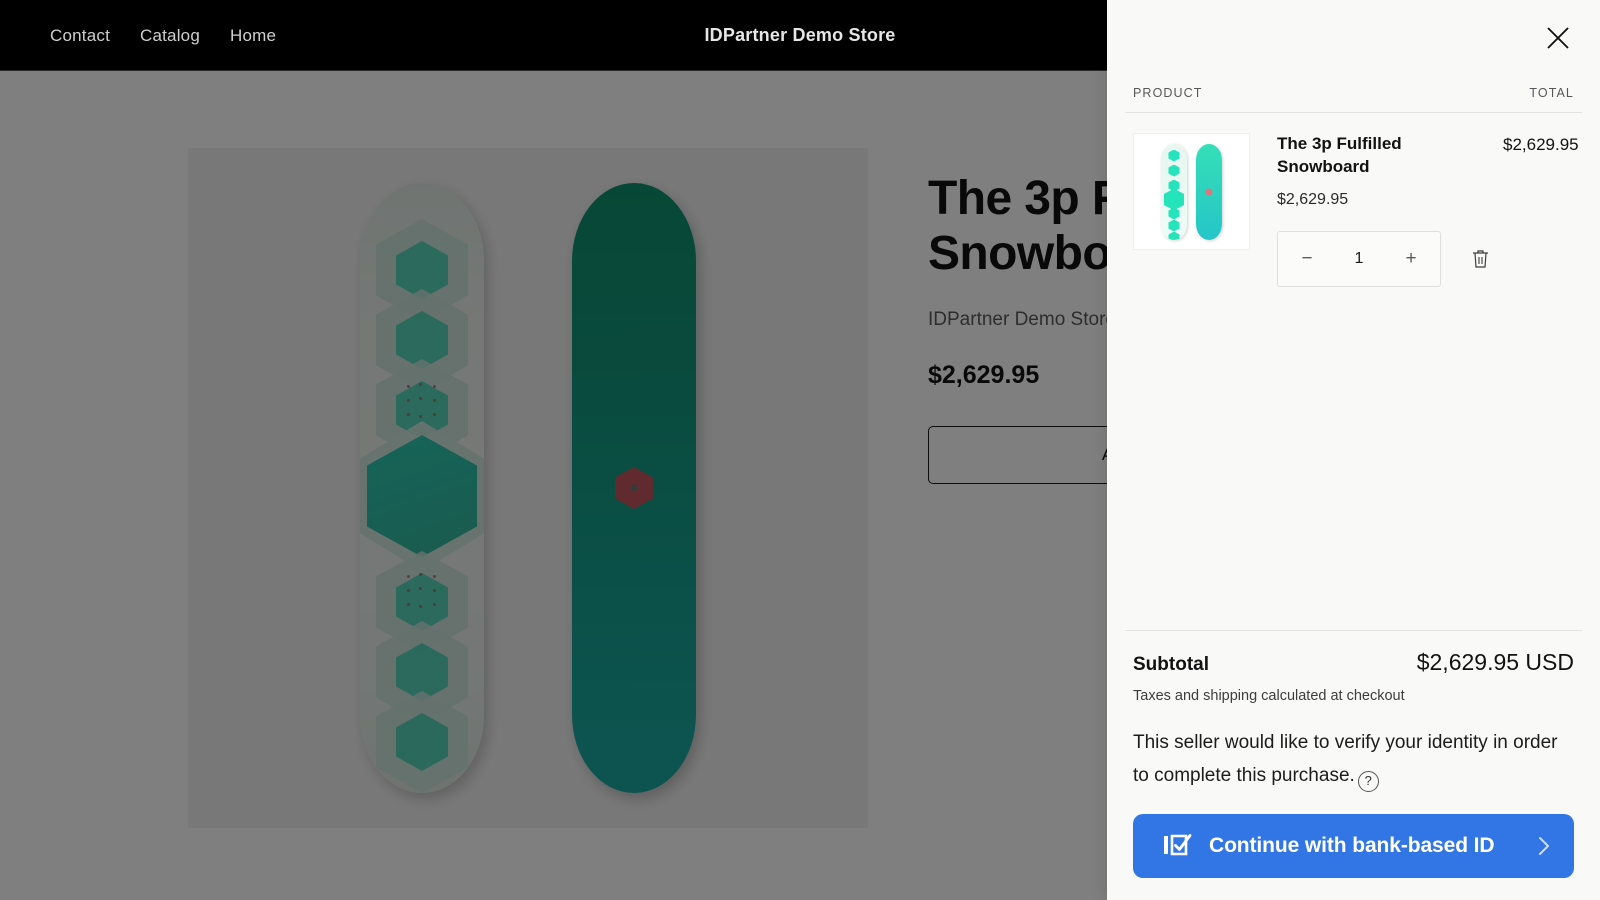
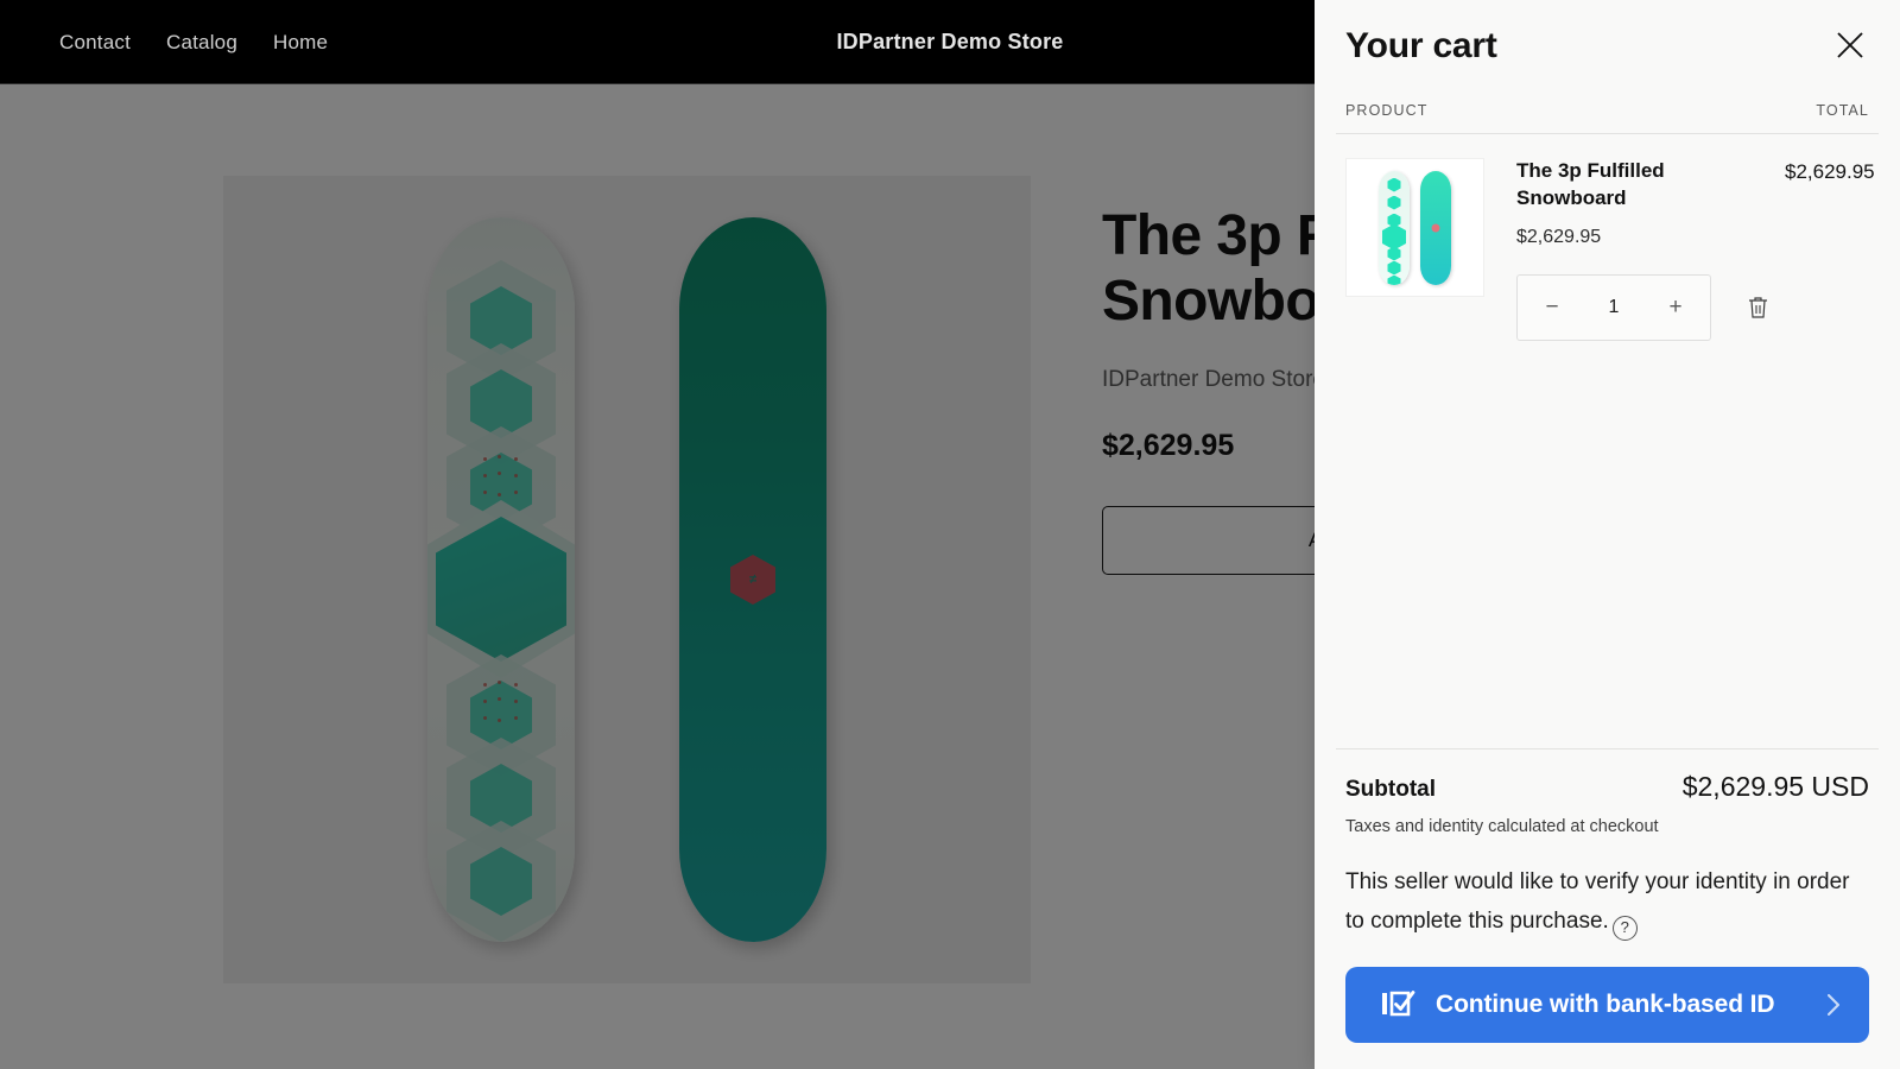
  Contact
  Catalog
  Home
  IDPartner Demo Store
  ≠
  IDPartner Demo Stor
  $2,629.95
+ Your cart
  PRODUCT
  TOTAL
  The 3p Fulfilled Snowboard
  $2,629.95
  −
  1
  +
  $2,629.95
  Subtotal
  $2,629.95 USD
- Taxes and shipping calculated at checkout
+ Taxes and identity calculated at checkout
  This seller would like to verify your identity in order to complete this purchase. ?
  Continue with bank-based ID
